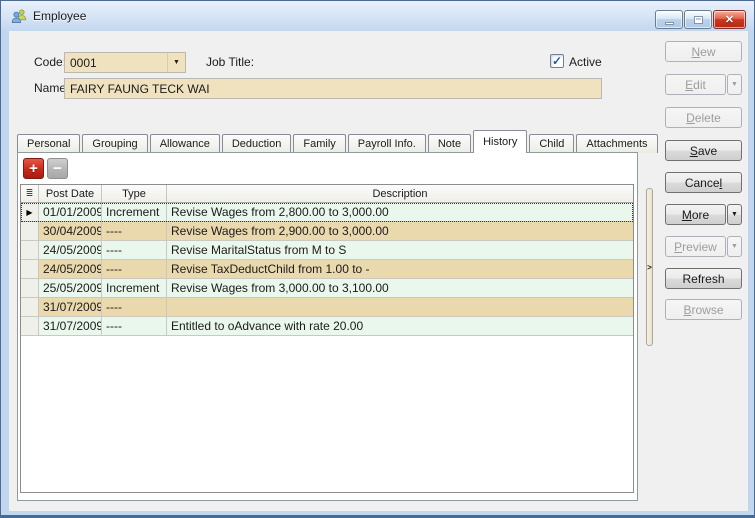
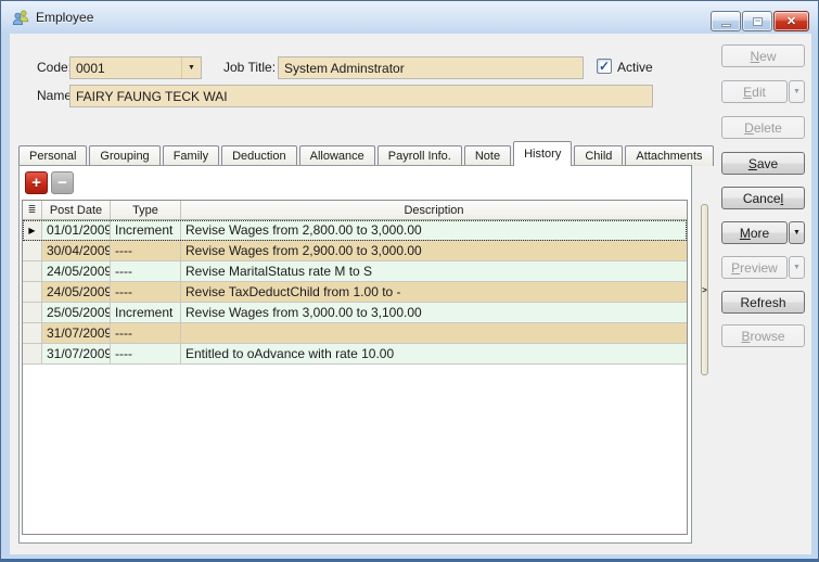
  Employee
  ✕
  Code
  0001
  Job Title:
+ System Adminstrator
  ✓
  Active
  Name
  FAIRY FAUNG TECK WAI
  Personal
  Grouping
- Allowance
+ Family
  Deduction
- Family
+ Allowance
  Payroll Info.
  Note
  History
  Child
  Attachments
  +
  −
  ≣
  Post Date
  Type
  Description
  ▶
  01/01/2009
  Increment
  Revise Wages from 2,800.00 to 3,000.00
  30/04/2009
  ----
  Revise Wages from 2,900.00 to 3,000.00
  24/05/2009
  ----
- Revise MaritalStatus from M to S
+ Revise MaritalStatus rate M to S
  24/05/2009
  ----
  Revise TaxDeductChild from 1.00 to -
  25/05/2009
  Increment
  Revise Wages from 3,000.00 to 3,100.00
  31/07/2009
  ----
  31/07/2009
  ----
- Entitled to oAdvance with rate 20.00
+ Entitled to oAdvance with rate 10.00
  >
  New
  Edit
  Delete
  Save
  Cancel
  More
  Preview
  Refresh
  Browse
